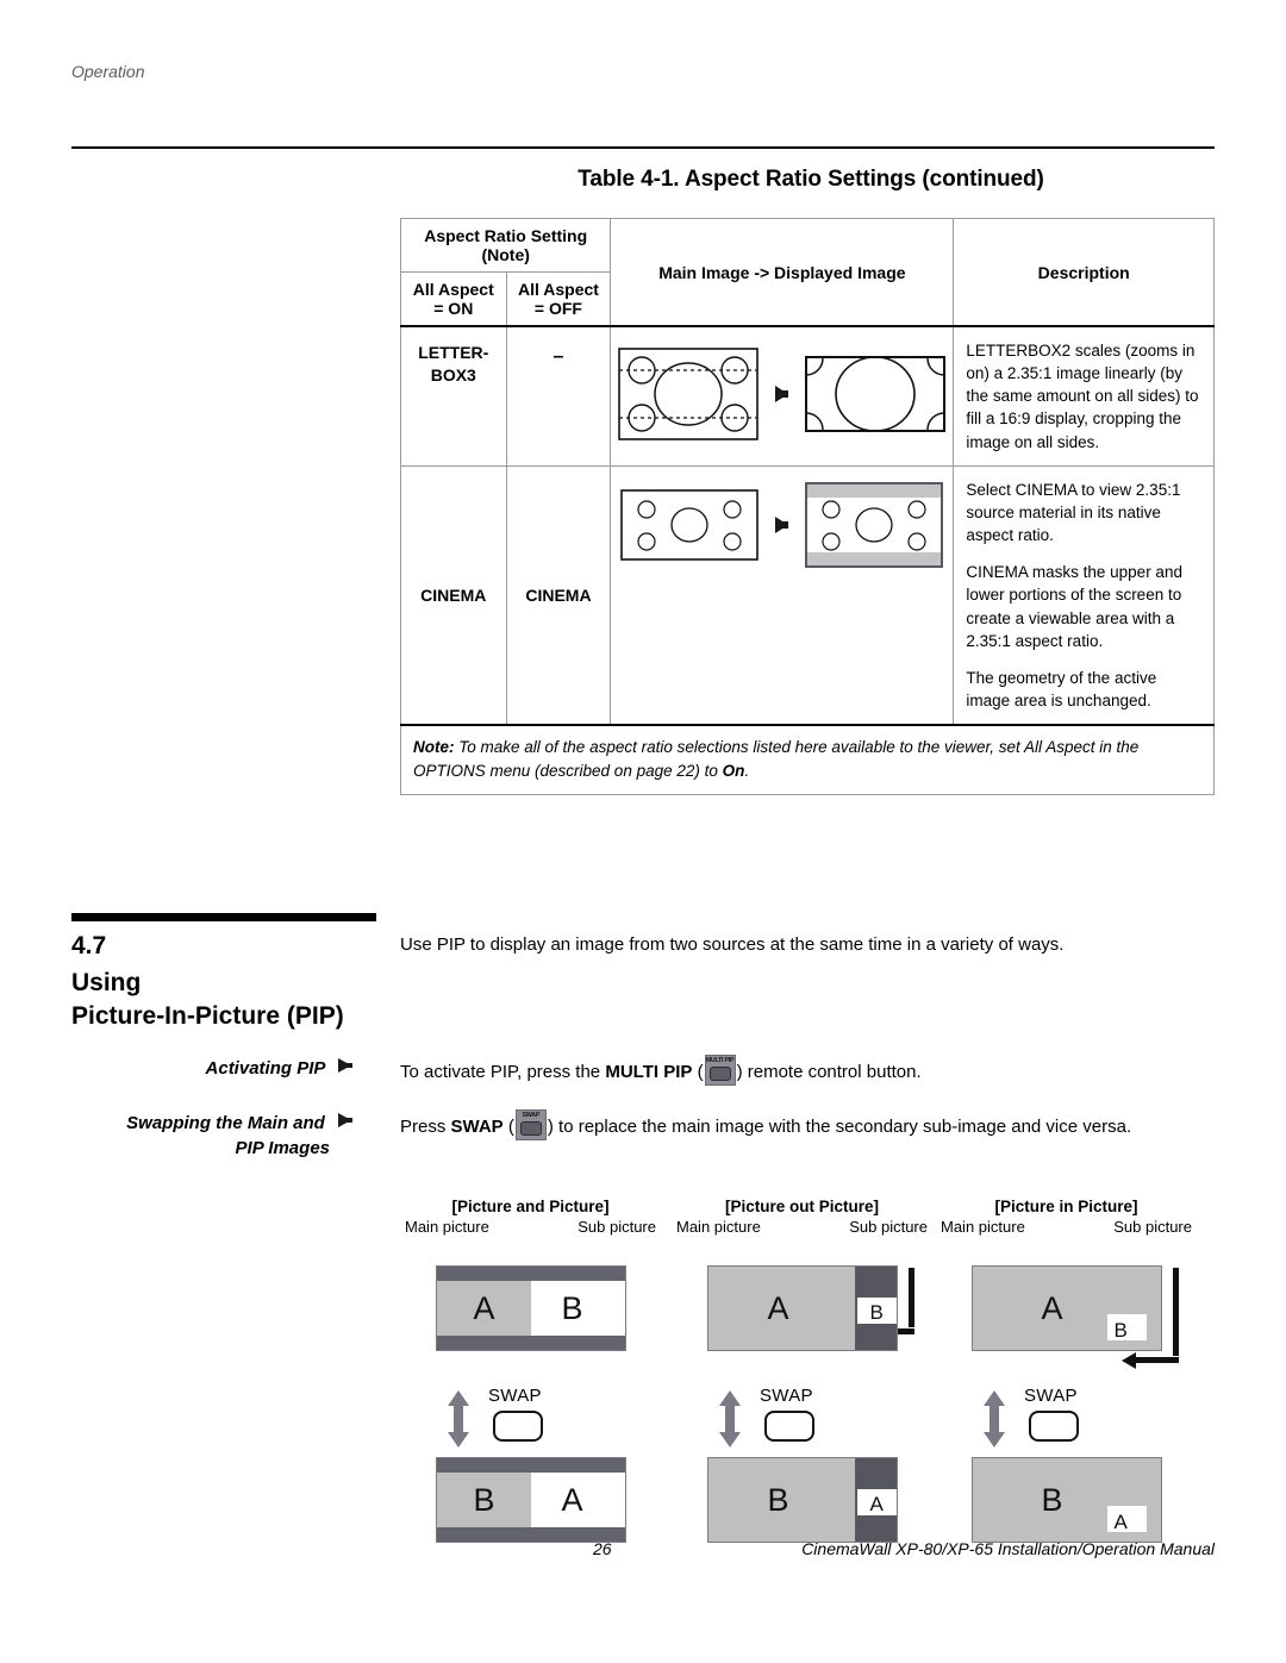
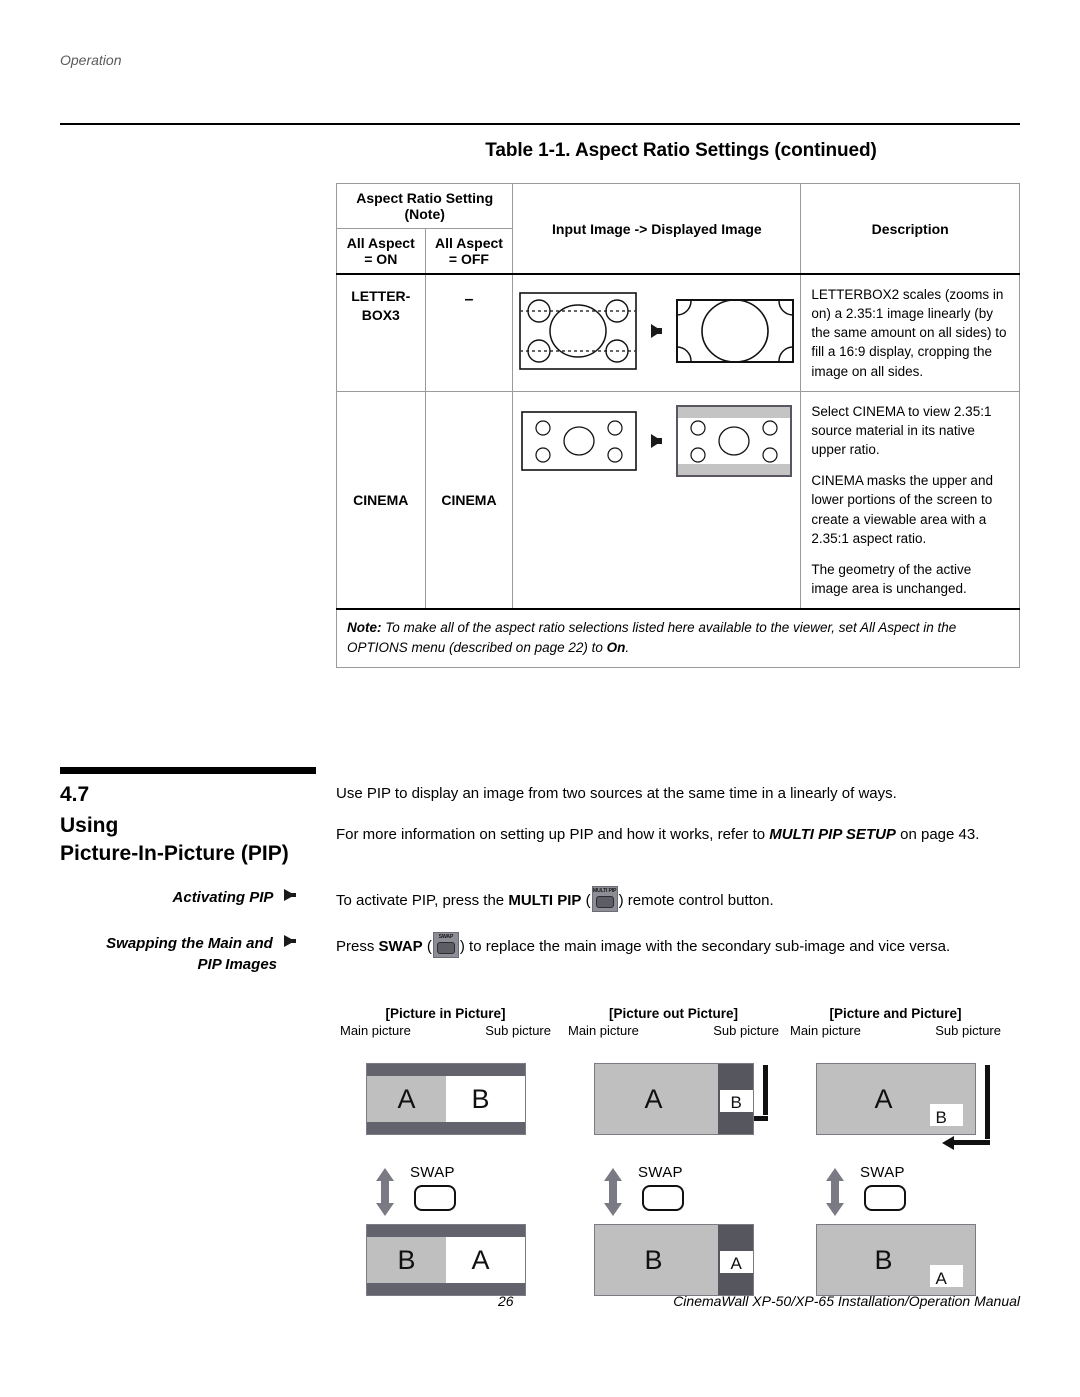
  Operation
- Table 4-1. Aspect Ratio Settings (continued)
+ Table 1-1. Aspect Ratio Settings (continued)
- Aspect Ratio Setting (Note)	Main Image -> Displayed Image	Description
+ Aspect Ratio Setting (Note)	Input Image -> Displayed Image	Description
  All Aspect = ON	All Aspect = OFF
  LETTER- BOX3	–		LETTERBOX2 scales (zooms in on) a 2.35:1 image linearly (by the same amount on all sides) to fill a 16:9 display, cropping the image on all sides.
- CINEMA	CINEMA		Select CINEMA to view 2.35:1 source material in its native aspect ratio. CINEMA masks the upper and lower portions of the screen to create a viewable area with a 2.35:1 aspect ratio. The geometry of the active image area is unchanged.
+ CINEMA	CINEMA		Select CINEMA to view 2.35:1 source material in its native upper ratio. CINEMA masks the upper and lower portions of the screen to create a viewable area with a 2.35:1 aspect ratio. The geometry of the active image area is unchanged.
  Note: To make all of the aspect ratio selections listed here available to the viewer, set All Aspect in the OPTIONS menu (described on page 22) to On.
  4.7
  Using
  Picture-In-Picture (PIP)
- Use PIP to display an image from two sources at the same time in a variety of ways.
+ Use PIP to display an image from two sources at the same time in a linearly of ways.
+ For more information on setting up PIP and how it works, refer to MULTI PIP SETUP on page 43.
  Activating PIP
  To activate PIP, press the MULTI PIP (
  ) remote control button.
  Swapping the Main and
  PIP Images
  Press SWAP (
  ) to replace the main image with the secondary sub-image and vice versa.
- [Picture and Picture]
+ [Picture in Picture]
  Main picture
  Sub picture
  A
  B
  SWAP
  B
  A
  [Picture out Picture]
  Main picture
  Sub picture
  A
  B
  SWAP
  B
  A
- [Picture in Picture]
+ [Picture and Picture]
  Main picture
  Sub picture
  A
  B
  SWAP
  B
  A
  26
- CinemaWall XP-80/XP-65 Installation/Operation Manual
+ CinemaWall XP-50/XP-65 Installation/Operation Manual
